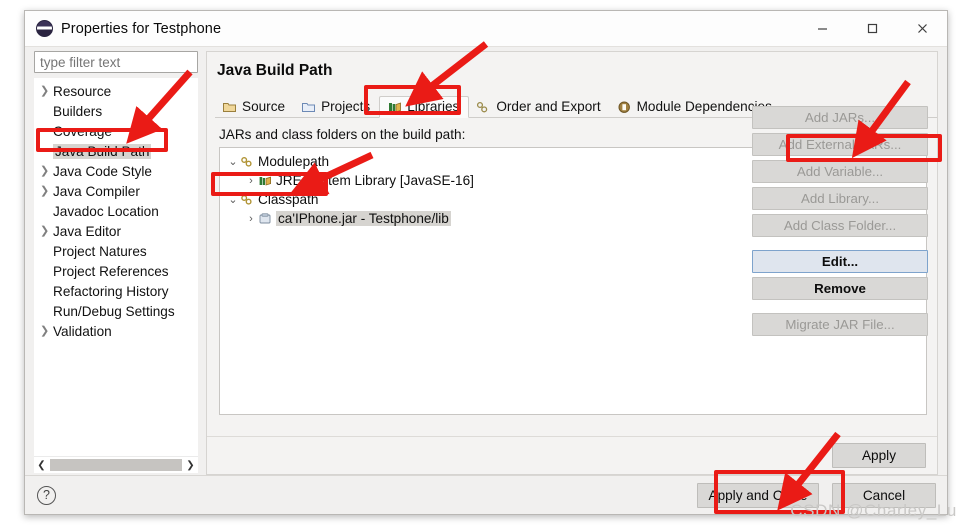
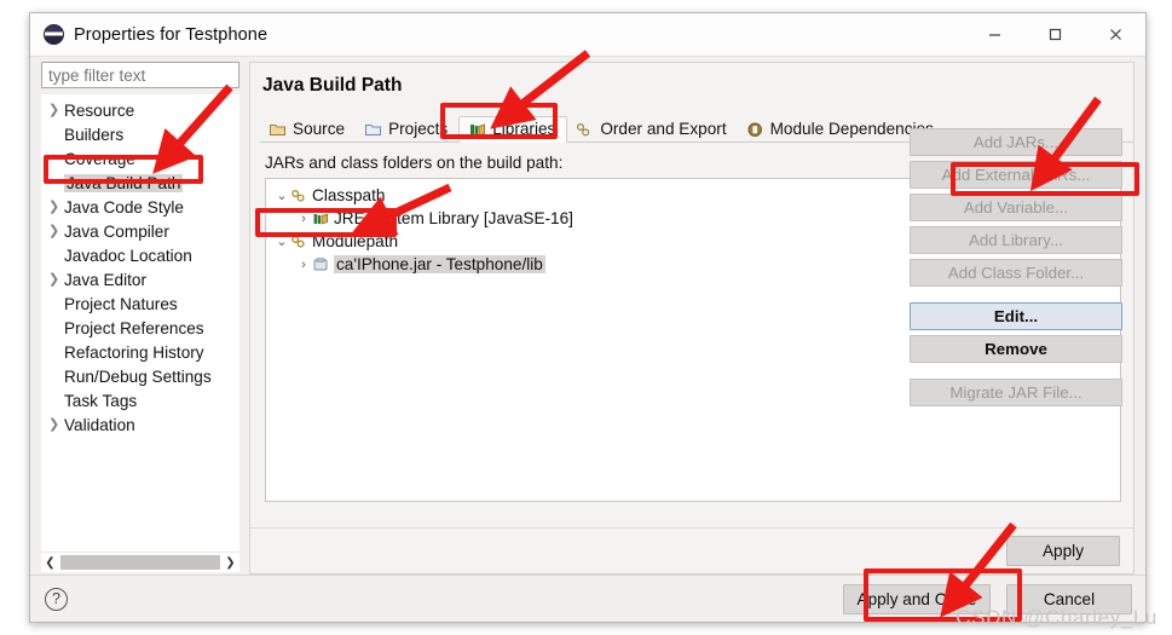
  Properties for Testphone
  type filter text
  ❯
  Resource
  Builders
  Coverage
  Java Build Path
  ❯
  Java Code Style
  ❯
  Java Compiler
  Javadoc Location
  ❯
  Java Editor
  Project Natures
  Project References
  Refactoring History
  Run/Debug Settings
+ Task Tags
  ❯
  Validation
  ❮
  ❯
  Java Build Path
  Source
  Projects
  Libraries
  Order and Export
  Module Dependen
  JARs and class folders on the build path:
  ⌄
- Modulepath
+ Classpath
  ›
  JRE Stem Library [JavaSE-16]
  ⌄
- Classpath
+ Modulepath
  ›
  ca'IPhone.jar - Testphone/lib
  Add JARs...
  Add External JARs...
  Add Variable...
  Add Library...
  Add Class Folder...
  Edit...
  Remove
  Migrate JAR File...
  Apply
  ?
  Apply and Close
  Cancel
  CSDN @Charley_Lu
